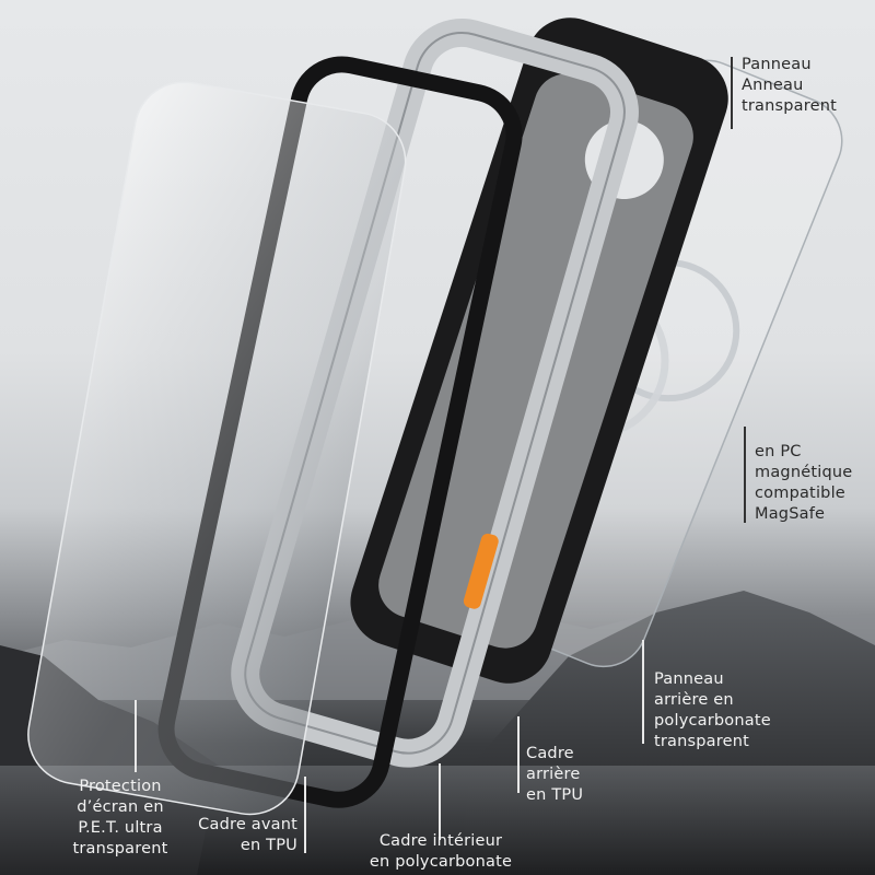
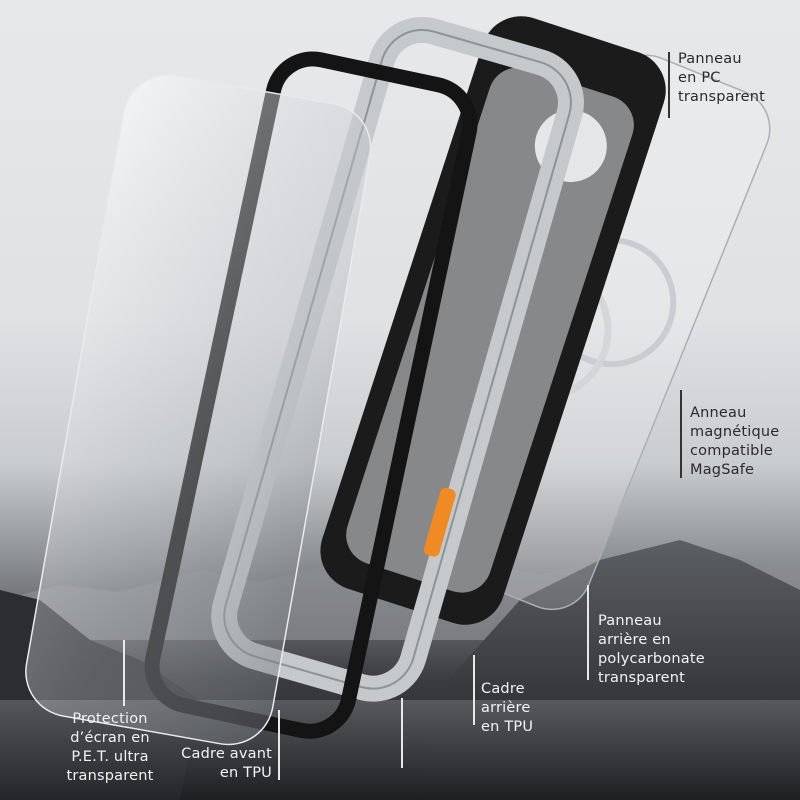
  Panneau
- Anneau
+ en PC
  transparent
- en PC
+ Anneau
  magnétique
  compatible
  MagSafe
  Panneau
  arrière en
  polycarbonate
  transparent
  Cadre
  arrière
  en TPU
- Cadre intérieur
- en polycarbonate
  Cadre avant
  en TPU
  Protection
  d’écran en
  P.E.T. ultra
  transparent
